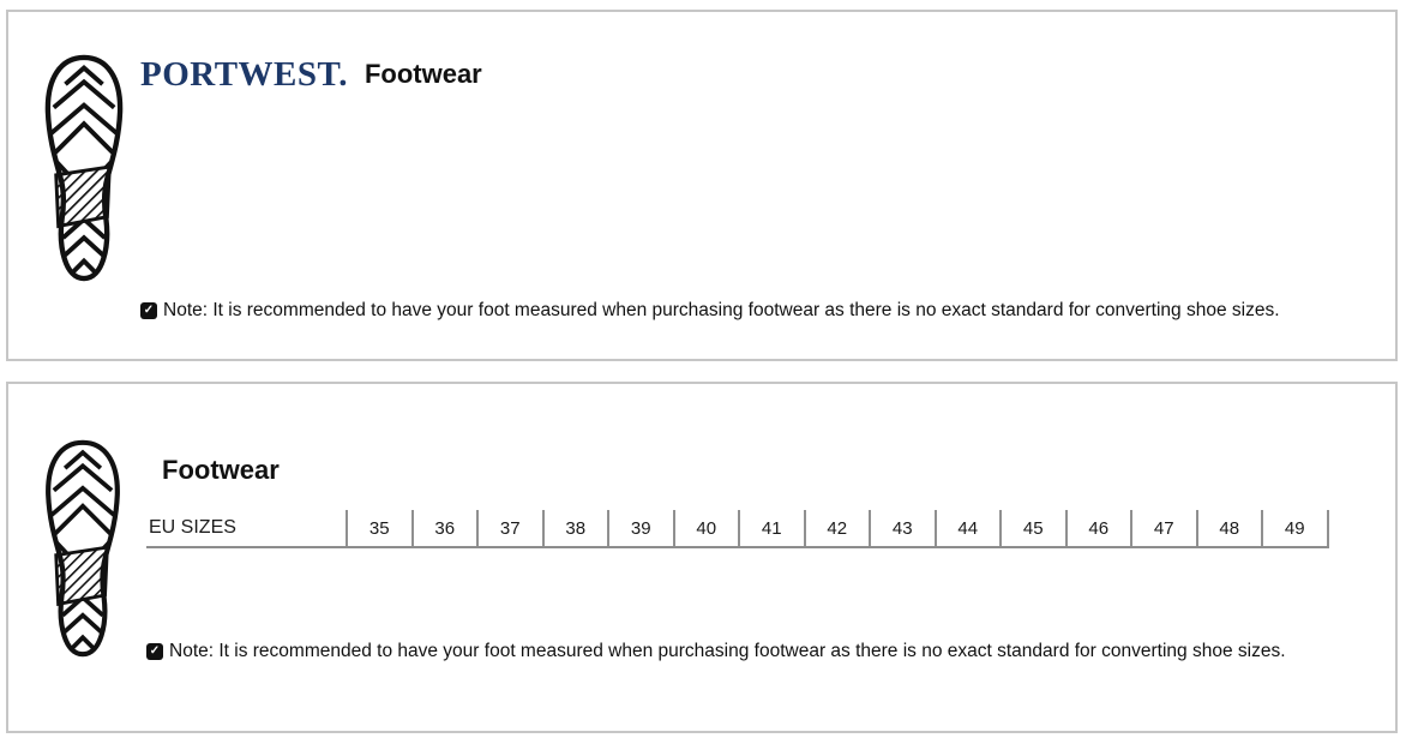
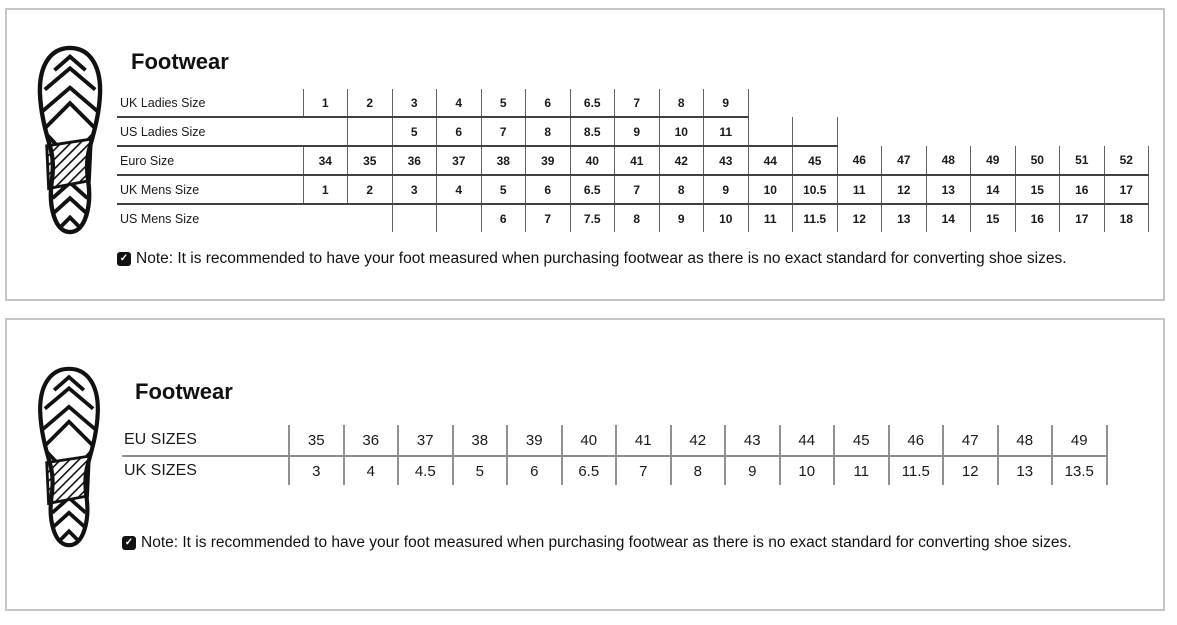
- PORTWEST.
  Footwear
+ UK Ladies Size	1	2	3	4	5	6	6.5	7	8	9
+ US Ladies Size			5	6	7	8	8.5	9	10	11
+ Euro Size	34	35	36	37	38	39	40	41	42	43	44	45	46	47	48	49	50	51	52
+ UK Mens Size	1	2	3	4	5	6	6.5	7	8	9	10	10.5	11	12	13	14	15	16	17
+ US Mens Size					6	7	7.5	8	9	10	11	11.5	12	13	14	15	16	17	18
  ✓
  Note: It is recommended to have your foot measured when purchasing footwear as there is no exact standard for converting shoe sizes.
  Footwear
  EU SIZES	35	36	37	38	39	40	41	42	43	44	45	46	47	48	49
+ UK SIZES	3	4	4.5	5	6	6.5	7	8	9	10	11	11.5	12	13	13.5
  ✓
  Note: It is recommended to have your foot measured when purchasing footwear as there is no exact standard for converting shoe sizes.
